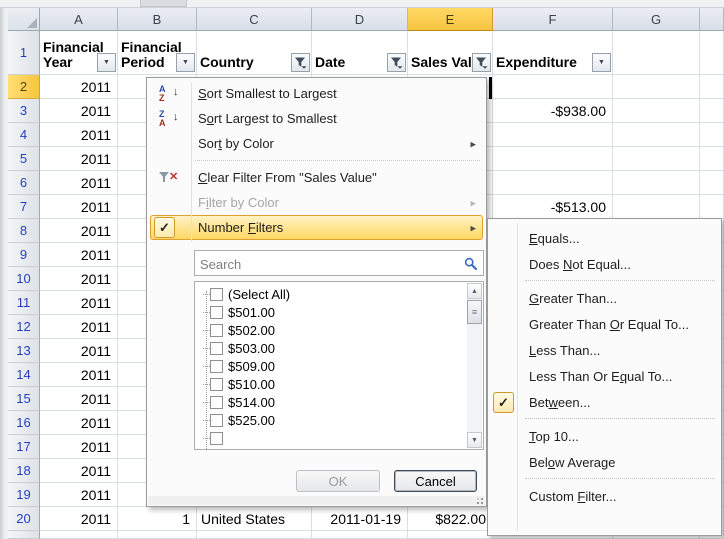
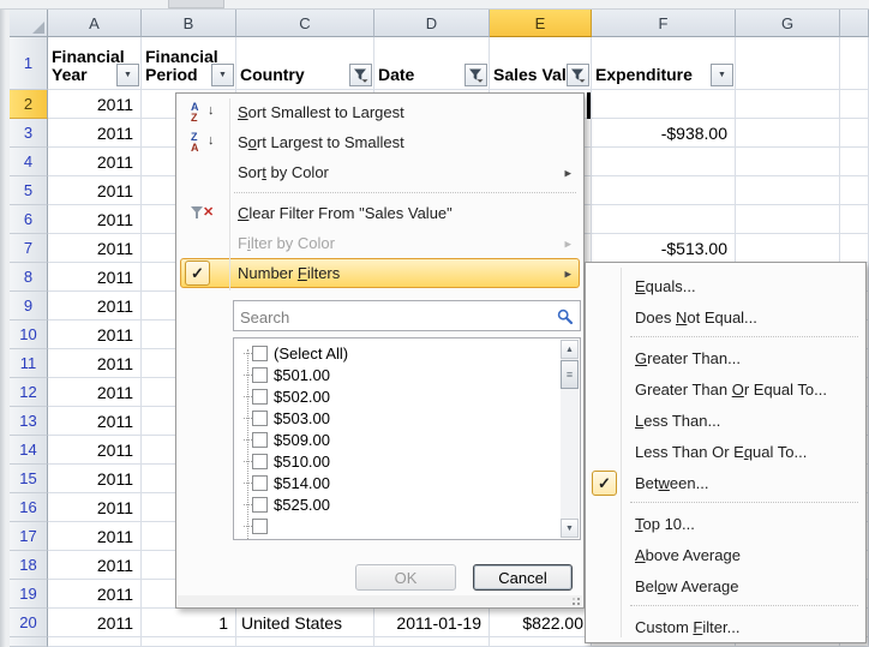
  A
  B
  C
  D
  E
  F
  G
  1
  2
  3
  4
  5
  6
  7
  8
  9
  10
  11
  12
  13
  14
  15
  16
  17
  18
  19
  20
  2011
  2011
  -$938.00
  2011
  2011
  2011
  2011
  -$513.00
  2011
  2011
  2011
  2011
  2011
  2011
  2011
  2011
  2011
  2011
  2011
  2011
  2011
  1
  United States
  2011-01-19
  $822.00
  Financial Year
  Financial Period
  Country
  Date
  Sales Val
  Expenditure
  A
  Z
  ↓
  Sort Smallest to Largest
  Z
  A
  ↓
  Sort Largest to Smallest
  Sort by Color
  ▸
  ✕
  Clear Filter From "Sales Value"
  Filter by Color
  ▸
  ✓
  Number Filters
  ▸
  Search
  (Select All)
  $501.00
  $502.00
  $503.00
  $509.00
  $510.00
  $514.00
  $525.00
  ≡
  OK
  Cancel
  Equals...
  Does Not Equal...
  Greater Than...
  Greater Than Or Equal To...
  Less Than...
  Less Than Or Equal To...
  ✓
  Between...
  Top 10...
+ Above Average
  Below Average
  Custom Filter...
